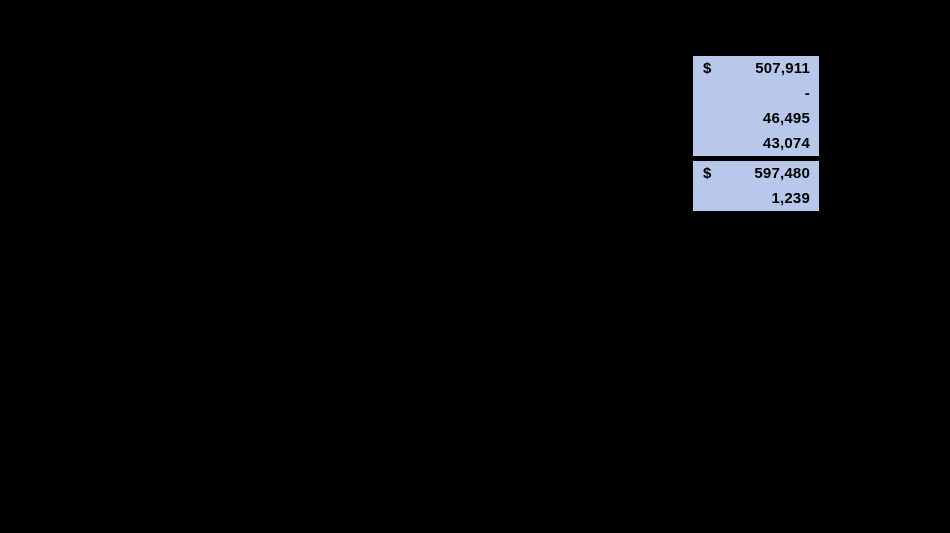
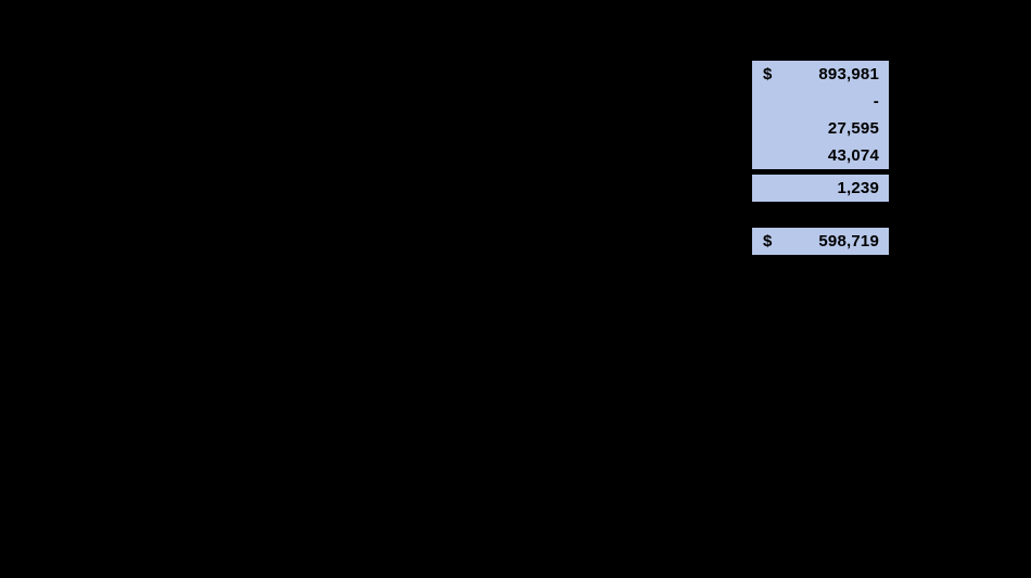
- $	507,911
+ $	893,981
  	-
- 	46,495
+ 	27,595
  	43,074
- $	597,480
  	1,239
+ $	598,719
